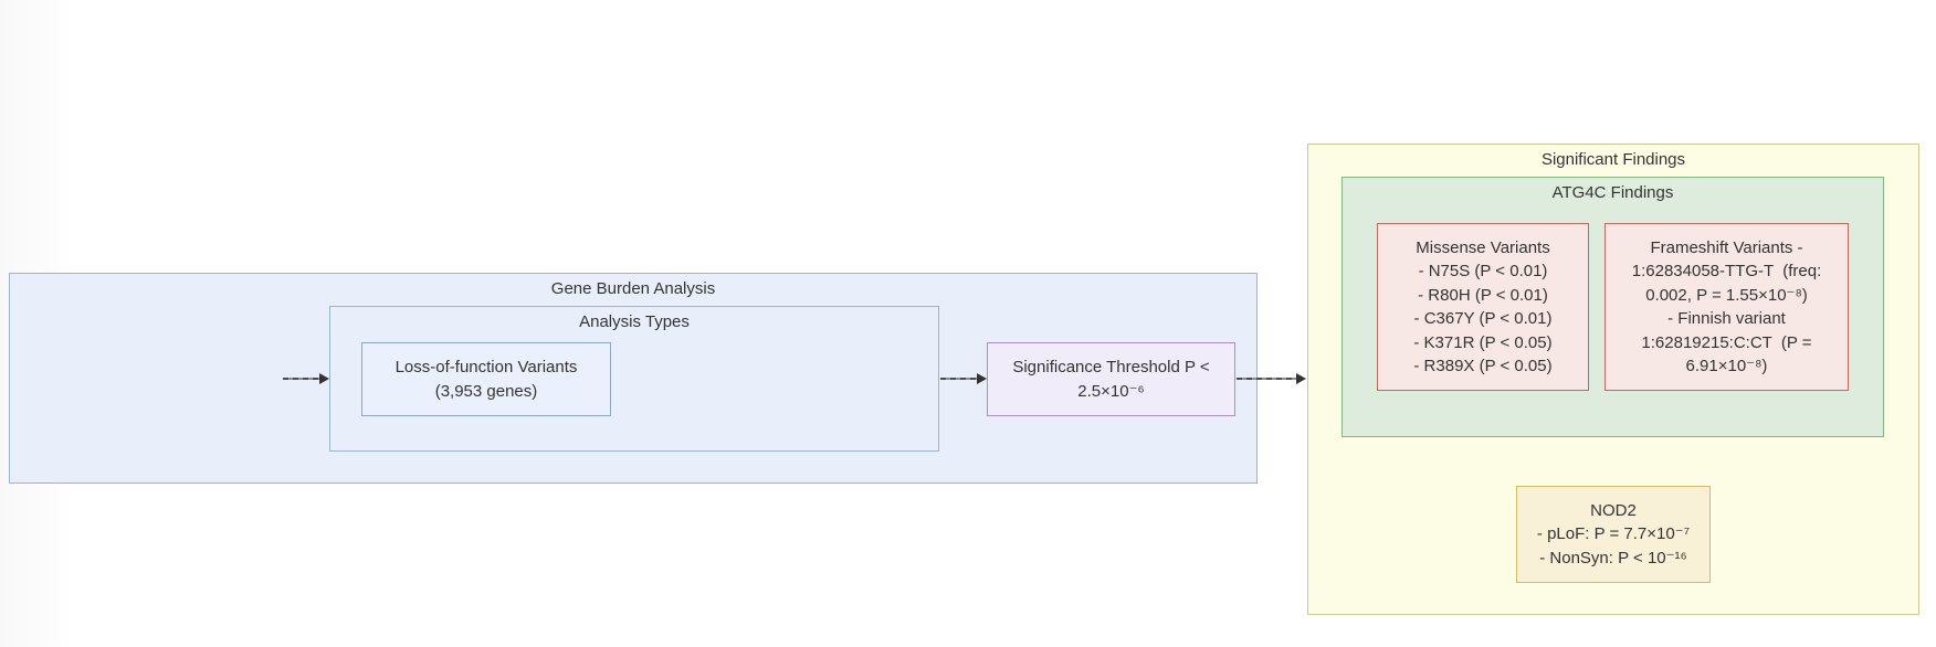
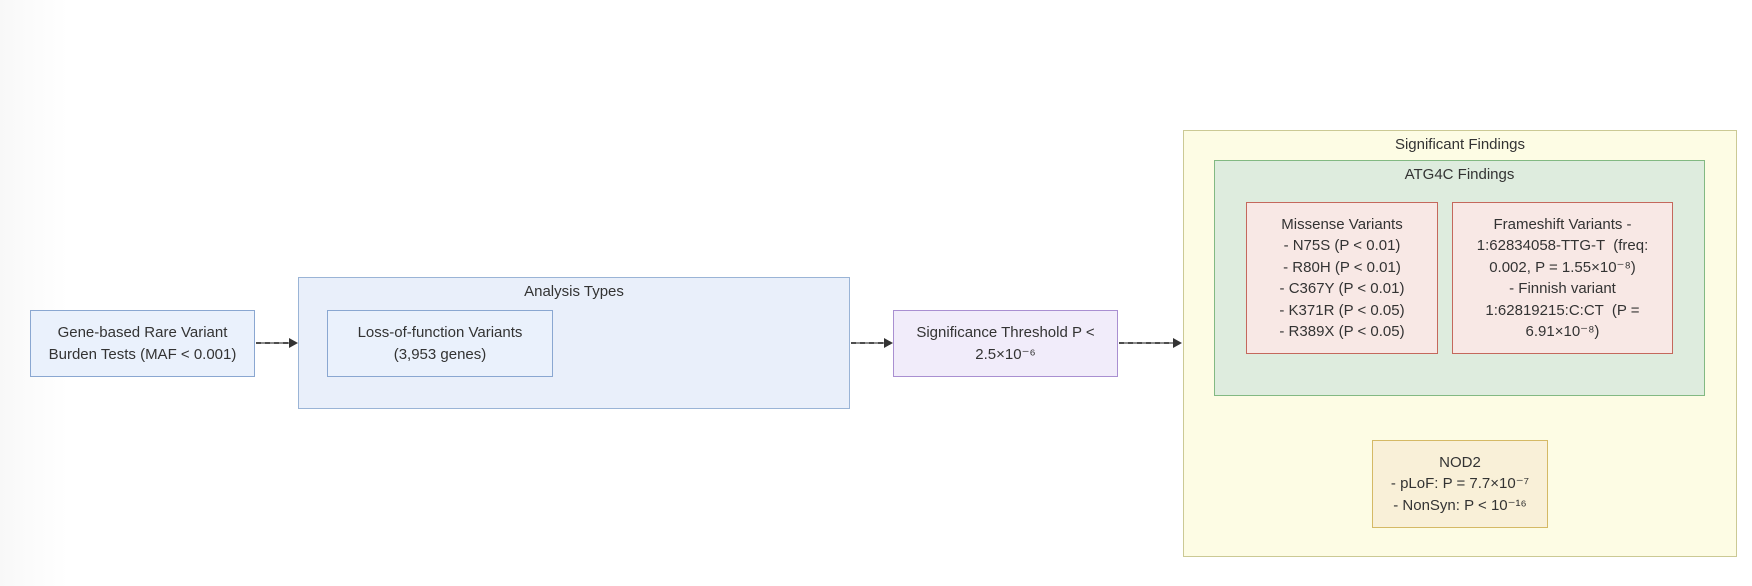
- Gene Burden Analysis
  Analysis Types
  Significant Findings
  ATG4C Findings
+ Gene-based Rare Variant
+ Burden Tests (MAF < 0.001)
  Loss-of-function Variants
  (3,953 genes)
  Significance Threshold P <
  2.5×10⁻⁶
  Missense Variants
  - N75S (P < 0.01)
  - R80H (P < 0.01)
  - C367Y (P < 0.01)
  - K371R (P < 0.05)
  - R389X (P < 0.05)
  Frameshift Variants -
  1:62834058-TTG-T (freq:
  0.002, P = 1.55×10⁻⁸)
  - Finnish variant
  1:62819215:C:CT (P =
  6.91×10⁻⁸)
  NOD2
  - pLoF: P = 7.7×10⁻⁷
  - NonSyn: P < 10⁻¹⁶
